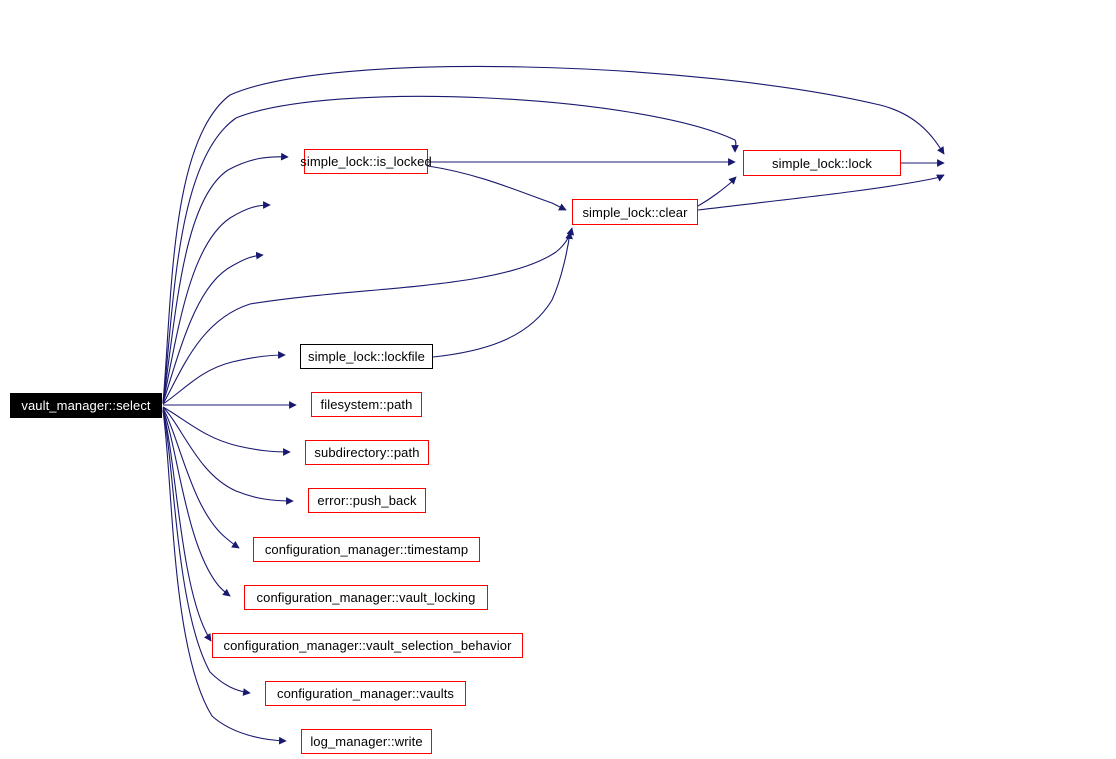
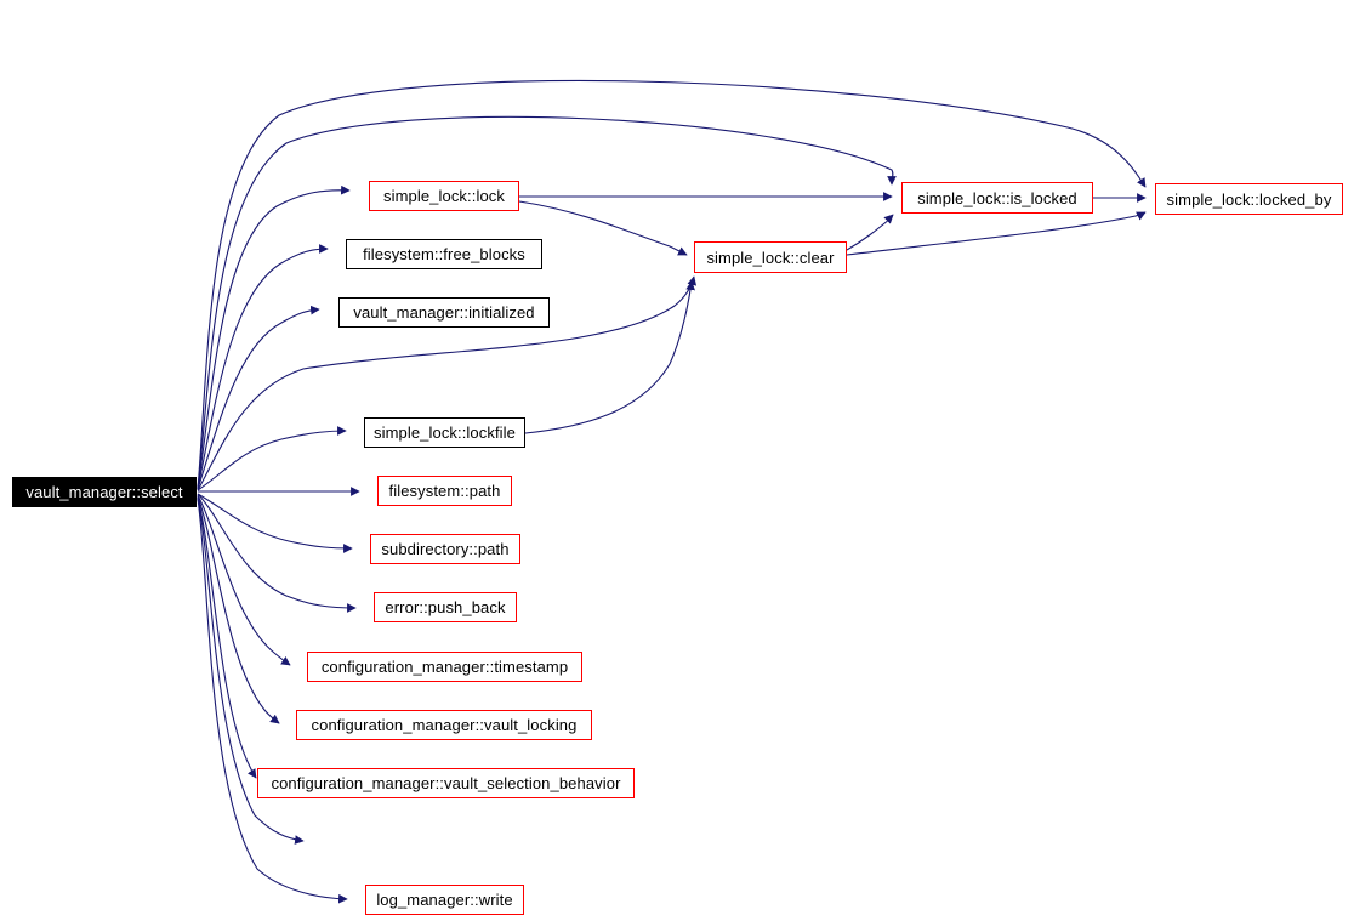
  vault_manager::select
- simple_lock::is_locked
+ simple_lock::lock
+ filesystem::free_blocks
+ vault_manager::initialized
  simple_lock::lockfile
  filesystem::path
  subdirectory::path
  error::push_back
  configuration_manager::timestamp
  configuration_manager::vault_locking
  configuration_manager::vault_selection_behavior
- configuration_manager::vaults
  log_manager::write
  simple_lock::clear
- simple_lock::lock
+ simple_lock::is_locked
+ simple_lock::locked_by
